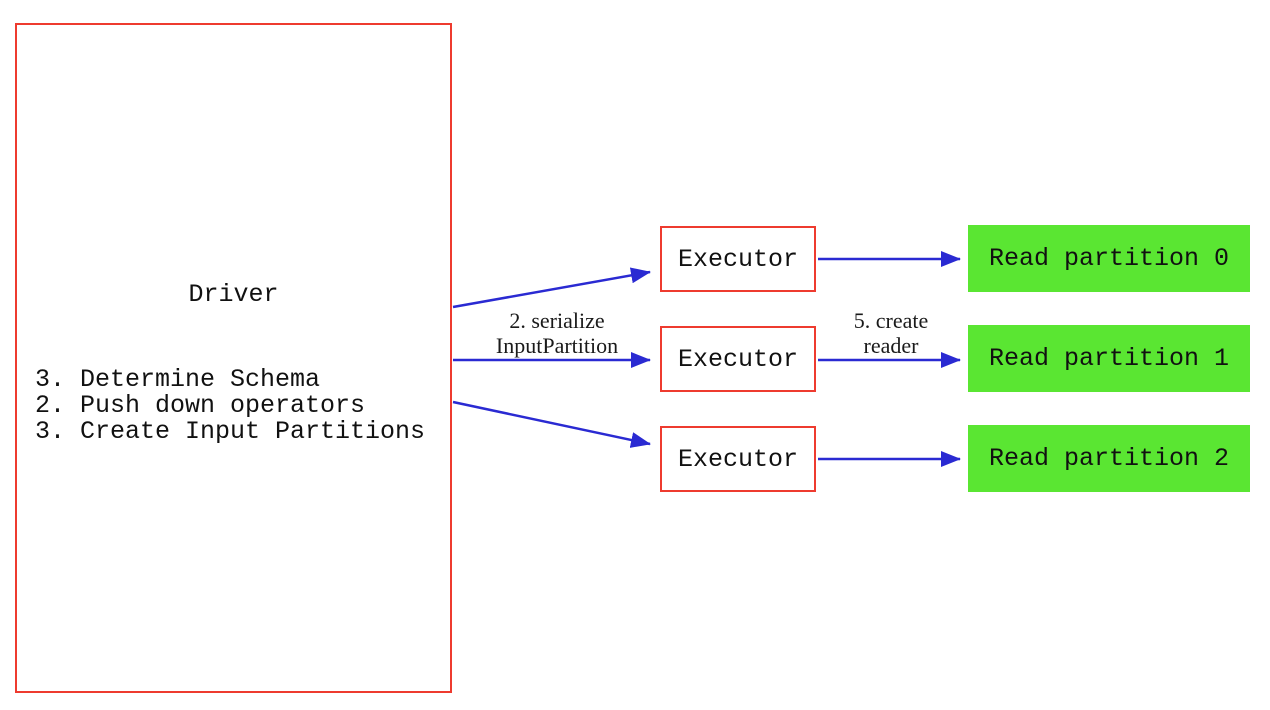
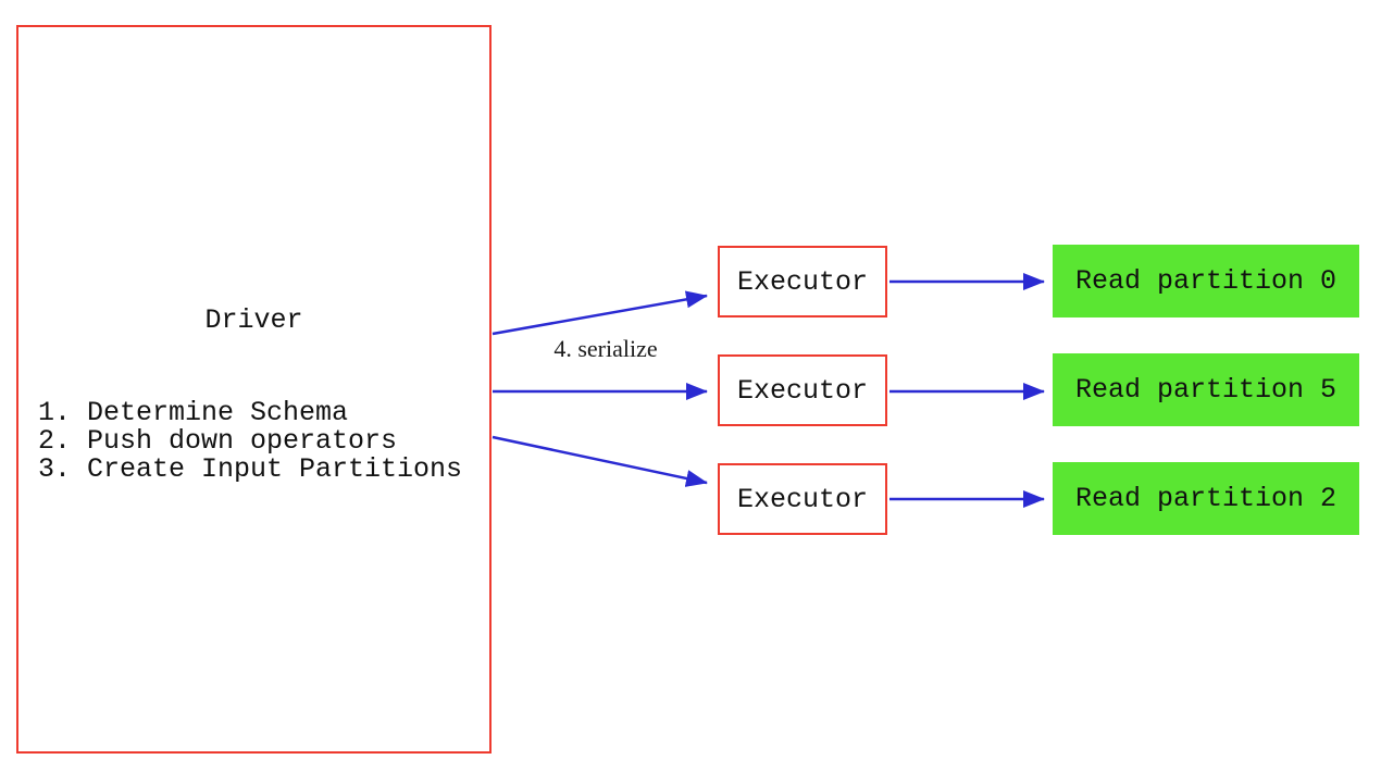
  Driver
- 3. Determine Schema
+ 1. Determine Schema
  2. Push down operators
  3. Create Input Partitions
  Executor
  Executor
  Executor
  Read partition 0
- Read partition 1
+ Read partition 5
  Read partition 2
- 2. serialize
+ 4. serialize
- InputPartition
- 5. create
- reader
